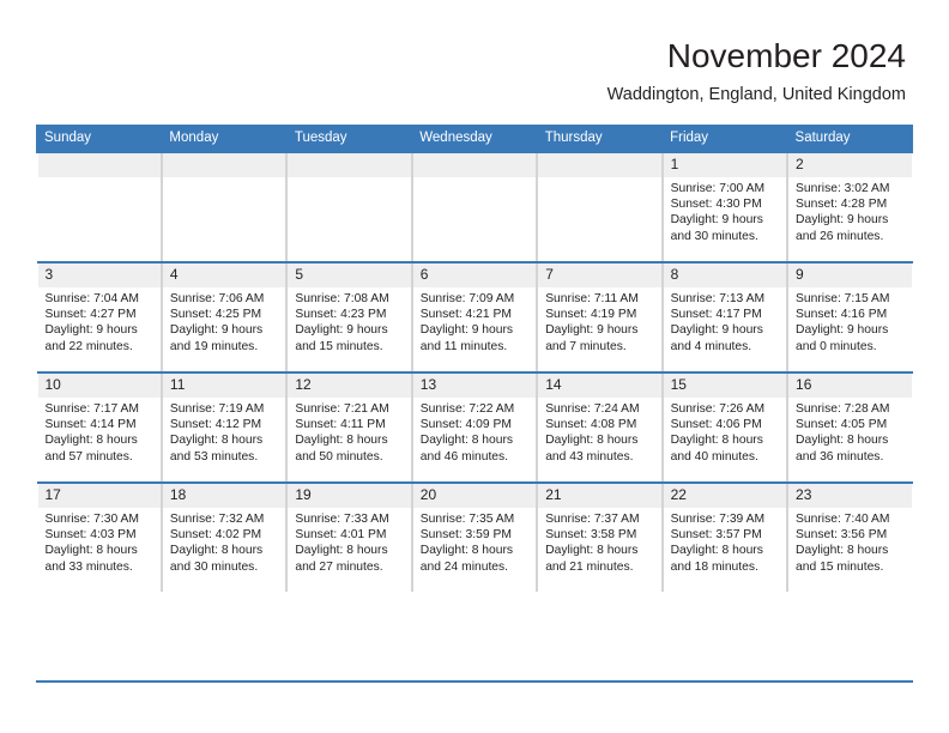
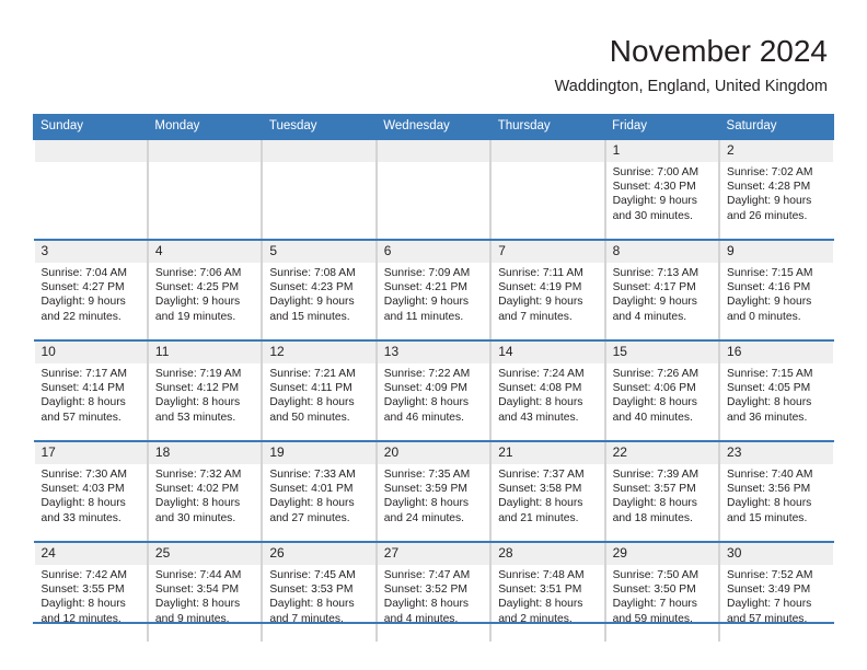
  November 2024
  Waddington, England, United Kingdom
  Sunday	Monday	Tuesday	Wednesday	Thursday	Friday	Saturday
- 					1Sunrise: 7:00 AMSunset: 4:30 PMDaylight: 9 hoursand 30 minutes.	2Sunrise: 3:02 AMSunset: 4:28 PMDaylight: 9 hoursand 26 minutes.
+ 					1Sunrise: 7:00 AMSunset: 4:30 PMDaylight: 9 hoursand 30 minutes.	2Sunrise: 7:02 AMSunset: 4:28 PMDaylight: 9 hoursand 26 minutes.
  3Sunrise: 7:04 AMSunset: 4:27 PMDaylight: 9 hoursand 22 minutes.	4Sunrise: 7:06 AMSunset: 4:25 PMDaylight: 9 hoursand 19 minutes.	5Sunrise: 7:08 AMSunset: 4:23 PMDaylight: 9 hoursand 15 minutes.	6Sunrise: 7:09 AMSunset: 4:21 PMDaylight: 9 hoursand 11 minutes.	7Sunrise: 7:11 AMSunset: 4:19 PMDaylight: 9 hoursand 7 minutes.	8Sunrise: 7:13 AMSunset: 4:17 PMDaylight: 9 hoursand 4 minutes.	9Sunrise: 7:15 AMSunset: 4:16 PMDaylight: 9 hoursand 0 minutes.
- 10Sunrise: 7:17 AMSunset: 4:14 PMDaylight: 8 hoursand 57 minutes.	11Sunrise: 7:19 AMSunset: 4:12 PMDaylight: 8 hoursand 53 minutes.	12Sunrise: 7:21 AMSunset: 4:11 PMDaylight: 8 hoursand 50 minutes.	13Sunrise: 7:22 AMSunset: 4:09 PMDaylight: 8 hoursand 46 minutes.	14Sunrise: 7:24 AMSunset: 4:08 PMDaylight: 8 hoursand 43 minutes.	15Sunrise: 7:26 AMSunset: 4:06 PMDaylight: 8 hoursand 40 minutes.	16Sunrise: 7:28 AMSunset: 4:05 PMDaylight: 8 hoursand 36 minutes.
+ 10Sunrise: 7:17 AMSunset: 4:14 PMDaylight: 8 hoursand 57 minutes.	11Sunrise: 7:19 AMSunset: 4:12 PMDaylight: 8 hoursand 53 minutes.	12Sunrise: 7:21 AMSunset: 4:11 PMDaylight: 8 hoursand 50 minutes.	13Sunrise: 7:22 AMSunset: 4:09 PMDaylight: 8 hoursand 46 minutes.	14Sunrise: 7:24 AMSunset: 4:08 PMDaylight: 8 hoursand 43 minutes.	15Sunrise: 7:26 AMSunset: 4:06 PMDaylight: 8 hoursand 40 minutes.	16Sunrise: 7:15 AMSunset: 4:05 PMDaylight: 8 hoursand 36 minutes.
  17Sunrise: 7:30 AMSunset: 4:03 PMDaylight: 8 hoursand 33 minutes.	18Sunrise: 7:32 AMSunset: 4:02 PMDaylight: 8 hoursand 30 minutes.	19Sunrise: 7:33 AMSunset: 4:01 PMDaylight: 8 hoursand 27 minutes.	20Sunrise: 7:35 AMSunset: 3:59 PMDaylight: 8 hoursand 24 minutes.	21Sunrise: 7:37 AMSunset: 3:58 PMDaylight: 8 hoursand 21 minutes.	22Sunrise: 7:39 AMSunset: 3:57 PMDaylight: 8 hoursand 18 minutes.	23Sunrise: 7:40 AMSunset: 3:56 PMDaylight: 8 hoursand 15 minutes.
+ 24Sunrise: 7:42 AMSunset: 3:55 PMDaylight: 8 hoursand 12 minutes.	25Sunrise: 7:44 AMSunset: 3:54 PMDaylight: 8 hoursand 9 minutes.	26Sunrise: 7:45 AMSunset: 3:53 PMDaylight: 8 hoursand 7 minutes.	27Sunrise: 7:47 AMSunset: 3:52 PMDaylight: 8 hoursand 4 minutes.	28Sunrise: 7:48 AMSunset: 3:51 PMDaylight: 8 hoursand 2 minutes.	29Sunrise: 7:50 AMSunset: 3:50 PMDaylight: 7 hoursand 59 minutes.	30Sunrise: 7:52 AMSunset: 3:49 PMDaylight: 7 hoursand 57 minutes.
